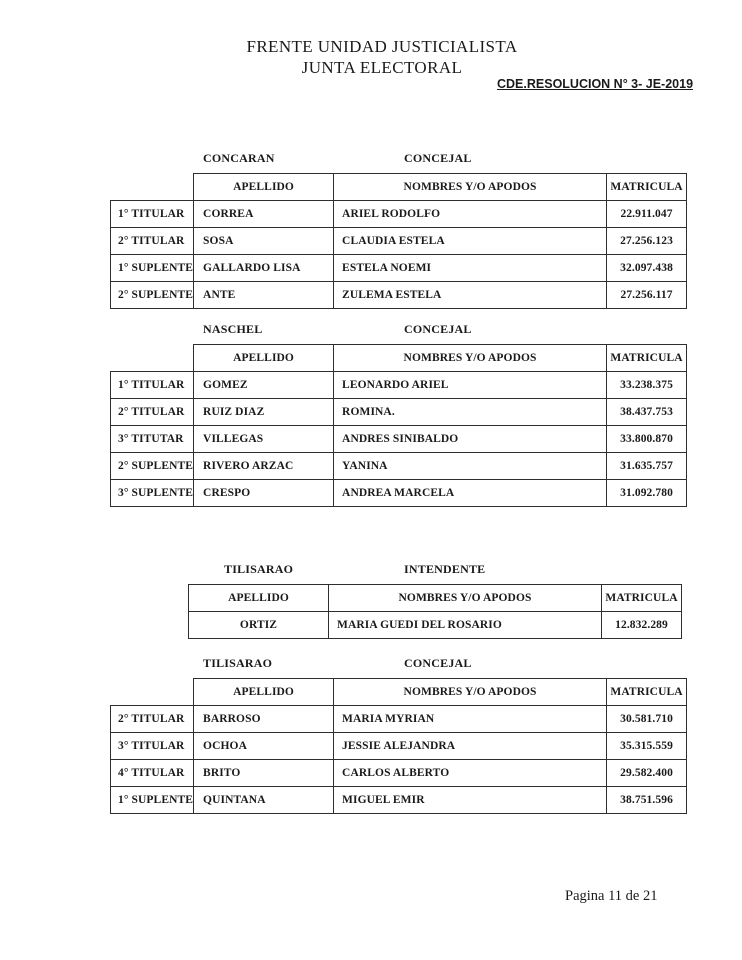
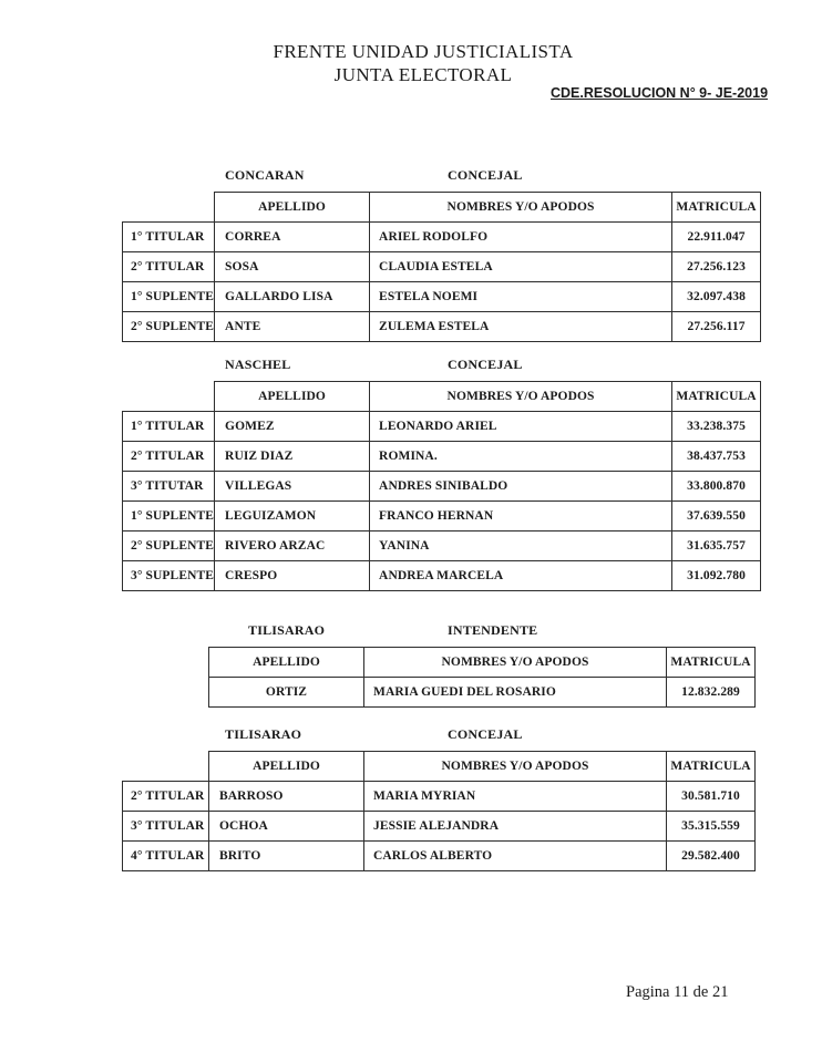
  FRENTE UNIDAD JUSTICIALISTA
  JUNTA ELECTORAL
- CDE.RESOLUCION N° 3- JE-2019
+ CDE.RESOLUCION N° 9- JE-2019
  CONCARAN
  CONCEJAL
  	APELLIDO	NOMBRES Y/O APODOS	MATRICULA
  1° TITULAR	CORREA	ARIEL RODOLFO	22.911.047
  2° TITULAR	SOSA	CLAUDIA ESTELA	27.256.123
  1° SUPLENTE	GALLARDO LISA	ESTELA NOEMI	32.097.438
  2° SUPLENTE	ANTE	ZULEMA ESTELA	27.256.117
  NASCHEL
  CONCEJAL
  	APELLIDO	NOMBRES Y/O APODOS	MATRICULA
  1° TITULAR	GOMEZ	LEONARDO ARIEL	33.238.375
  2° TITULAR	RUIZ DIAZ	ROMINA.	38.437.753
  3° TITUTAR	VILLEGAS	ANDRES SINIBALDO	33.800.870
+ 1° SUPLENTE	LEGUIZAMON	FRANCO HERNAN	37.639.550
  2° SUPLENTE	RIVERO ARZAC	YANINA	31.635.757
  3° SUPLENTE	CRESPO	ANDREA MARCELA	31.092.780
  TILISARAO
  INTENDENTE
  APELLIDO	NOMBRES Y/O APODOS	MATRICULA
  ORTIZ	MARIA GUEDI DEL ROSARIO	12.832.289
  TILISARAO
  CONCEJAL
  	APELLIDO	NOMBRES Y/O APODOS	MATRICULA
  2° TITULAR	BARROSO	MARIA MYRIAN	30.581.710
  3° TITULAR	OCHOA	JESSIE ALEJANDRA	35.315.559
  4° TITULAR	BRITO	CARLOS ALBERTO	29.582.400
- 1° SUPLENTE	QUINTANA	MIGUEL EMIR	38.751.596
  Pagina 11 de 21
